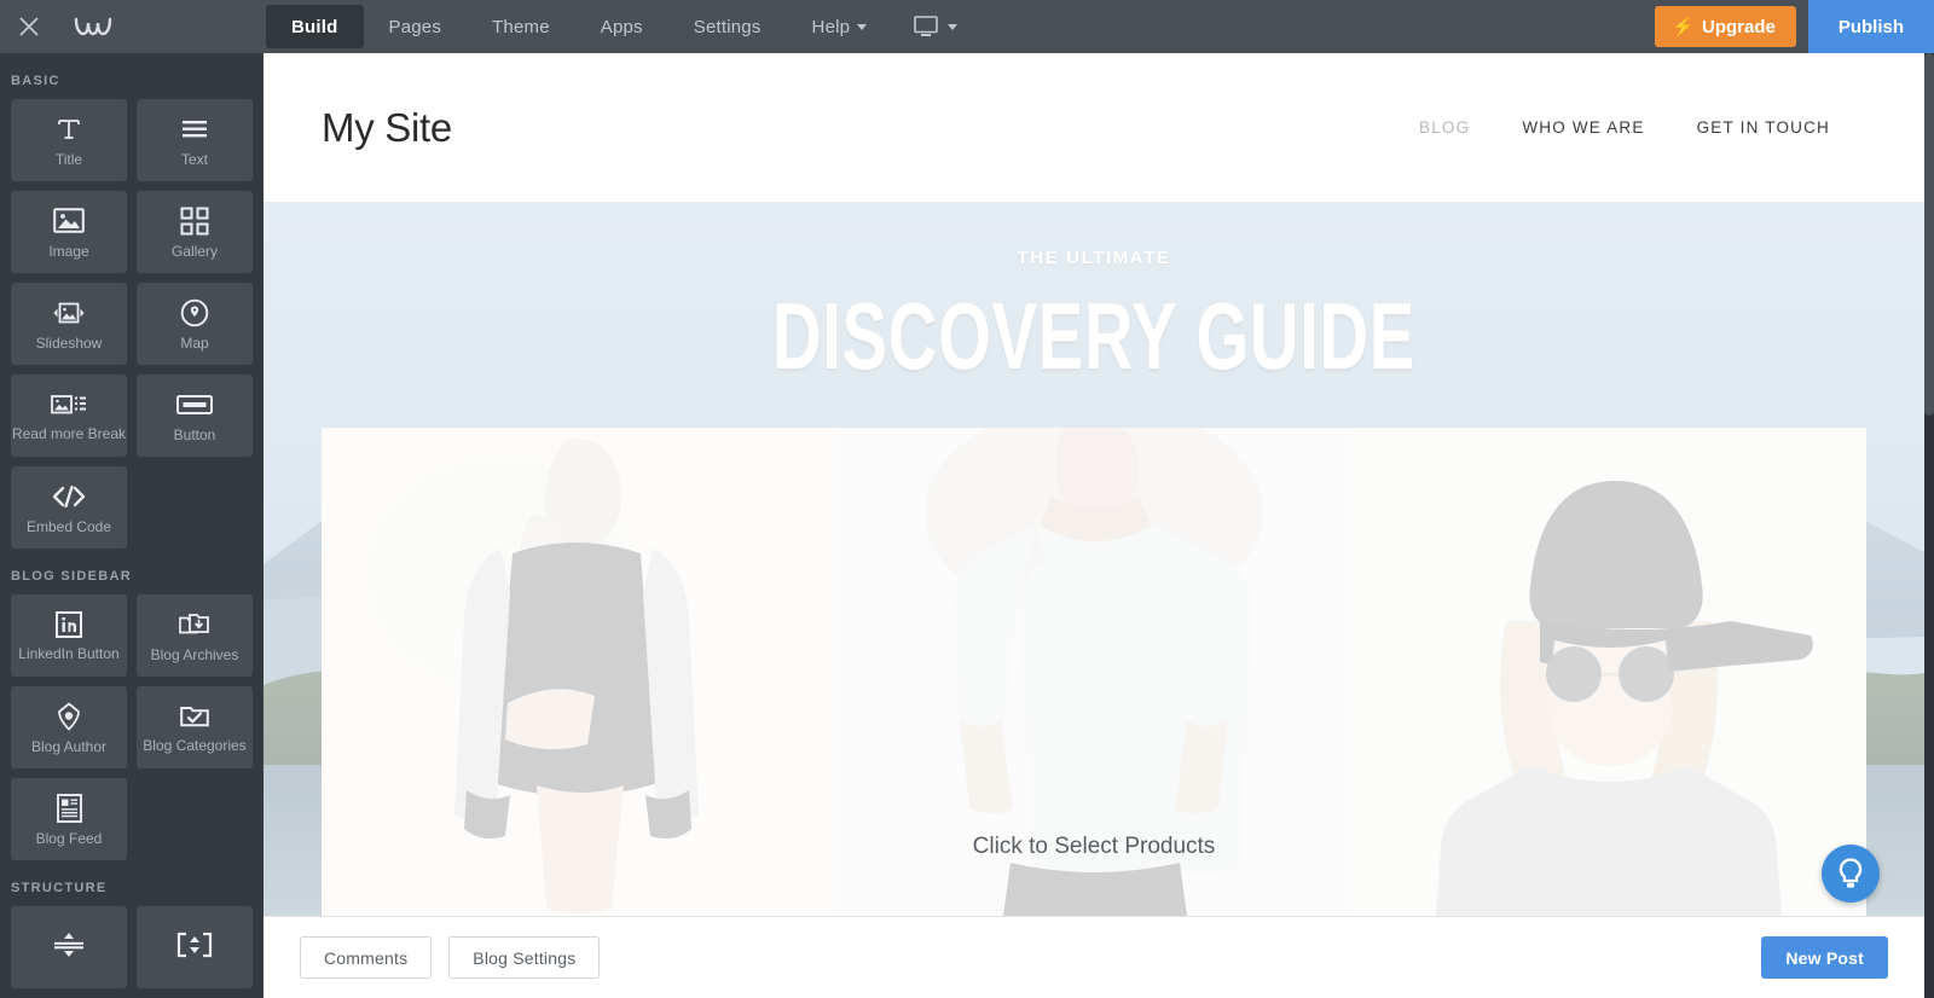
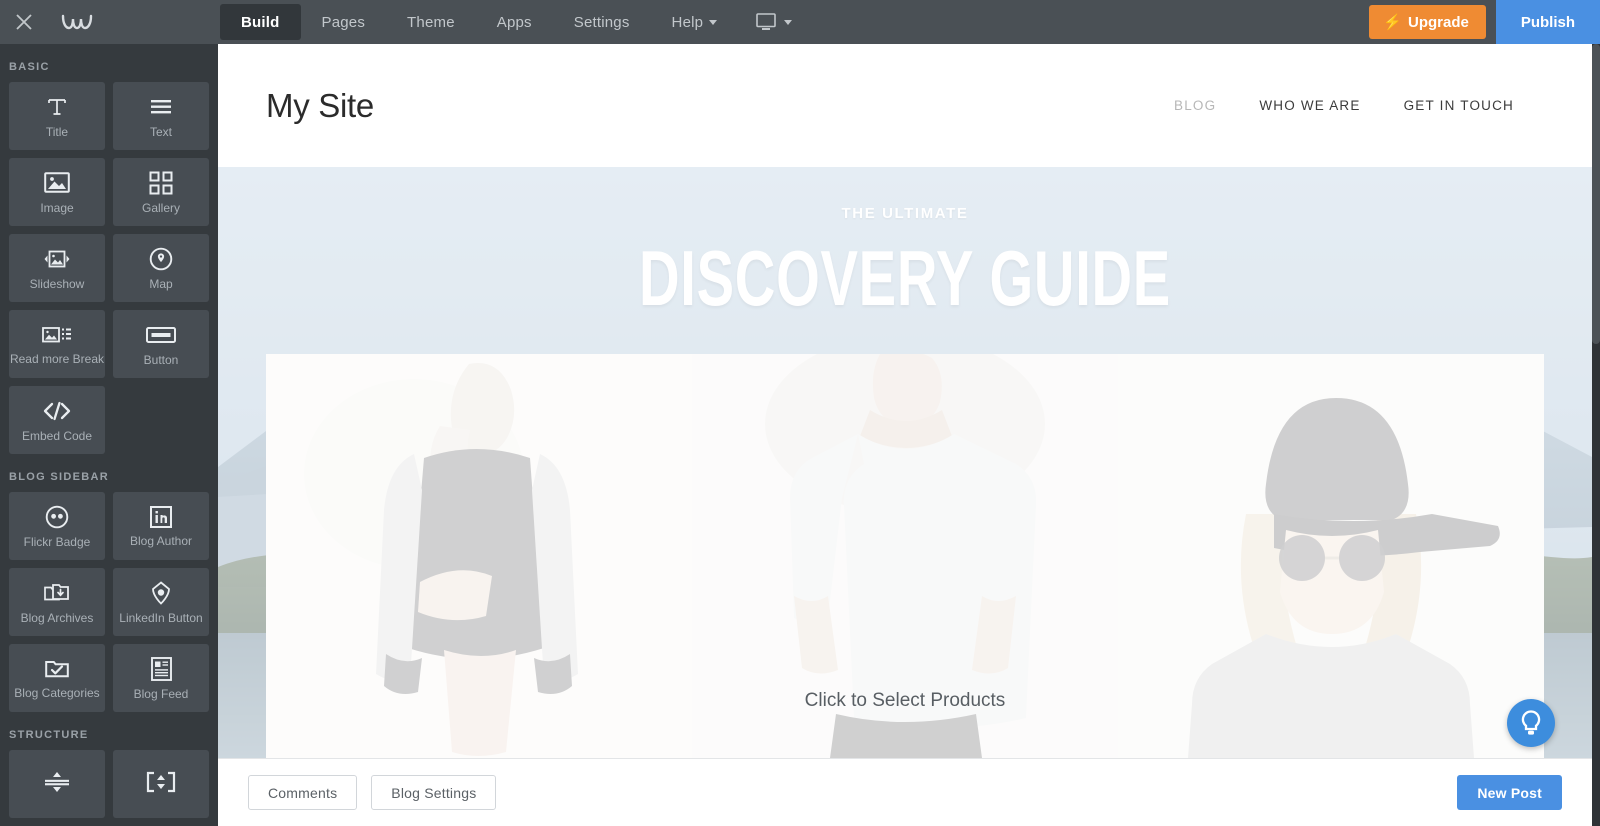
  Build
  Pages
  Theme
  Apps
  Settings
  Help
  ⚡
  Upgrade
  Publish
  BASIC
  Title
  Text
  Image
  Gallery
  Slideshow
  Map
  Read more Break
  Button
  Embed Code
  BLOG SIDEBAR
+ Flickr Badge
- LinkedIn Button
+ Blog Author
  Blog Archives
- Blog Author
+ LinkedIn Button
  Blog Categories
  Blog Feed
  STRUCTURE
  My Site
  BLOG
  WHO WE ARE
  GET IN TOUCH
  THE ULTIMATE
  DISCOVERY GUIDE
  Click to Select Products
  Comments
  Blog Settings
  New Post
